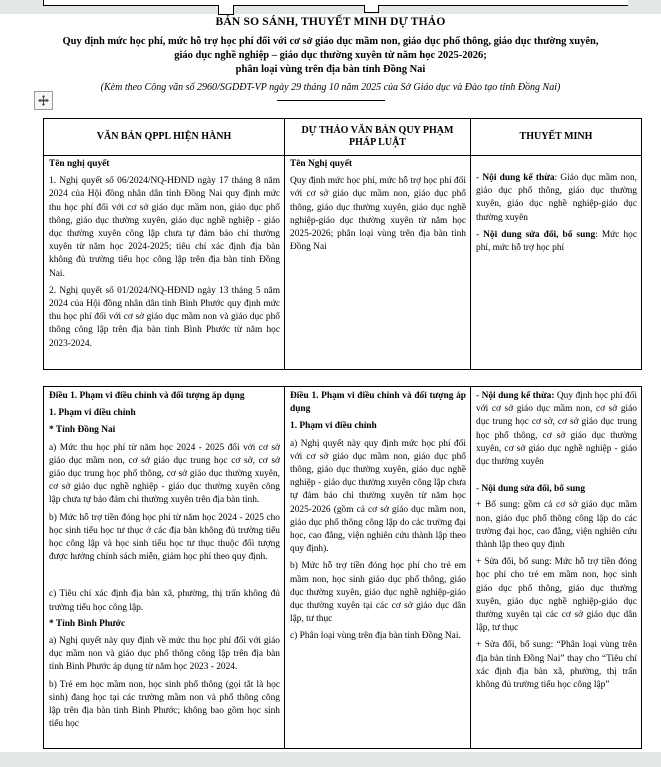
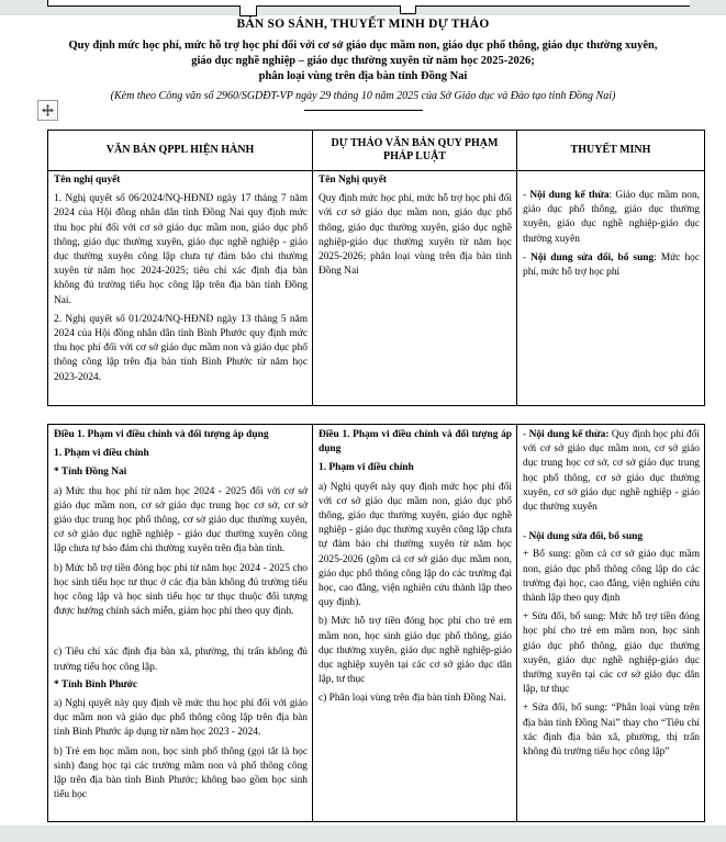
  BẢN SO SÁNH, THUYẾT MINH DỰ THẢO
  Quy định mức học phí, mức hỗ trợ học phí đối với cơ sở giáo dục mầm non, giáo dục phổ thông, giáo dục thường xuyên, giáo dục nghề nghiệp – giáo dục thường xuyên từ năm học 2025-2026;
  phân loại vùng trên địa bàn tỉnh Đồng Nai
  (Kèm theo Công văn số 2960/SGDĐT-VP ngày 29 tháng 10 năm 2025 của Sở Giáo dục và Đào tạo tỉnh Đồng Nai)
  VĂN BẢN QPPL HIỆN HÀNH
  DỰ THẢO VĂN BẢN QUY PHẠM PHÁP LUẬT
  THUYẾT MINH
  Tên nghị quyết
- 1. Nghị quyết số 06/2024/NQ-HĐND ngày 17 tháng 8 năm 2024 của Hội đồng nhân dân tỉnh Đồng Nai quy định mức thu học phí đối với cơ sở giáo dục mầm non, giáo dục phổ thông, giáo dục thường xuyên, giáo dục nghề nghiệp - giáo dục thường xuyên công lập chưa tự đảm bảo chi thường xuyên từ năm học 2024-2025; tiêu chí xác định địa bàn không đủ trường tiểu học công lập trên địa bàn tỉnh Đồng Nai.
+ 1. Nghị quyết số 06/2024/NQ-HĐND ngày 17 tháng 7 năm 2024 của Hội đồng nhân dân tỉnh Đồng Nai quy định mức thu học phí đối với cơ sở giáo dục mầm non, giáo dục phổ thông, giáo dục thường xuyên, giáo dục nghề nghiệp - giáo dục thường xuyên công lập chưa tự đảm bảo chi thường xuyên từ năm học 2024-2025; tiêu chí xác định địa bàn không đủ trường tiểu học công lập trên địa bàn tỉnh Đồng Nai.
  2. Nghị quyết số 01/2024/NQ-HĐND ngày 13 tháng 5 năm 2024 của Hội đồng nhân dân tỉnh Bình Phước quy định mức thu học phí đối với cơ sở giáo dục mầm non và giáo dục phổ thông công lập trên địa bàn tỉnh Bình Phước từ năm học 2023-2024.
  Tên Nghị quyết
  Quy định mức học phí, mức hỗ trợ học phí đối với cơ sở giáo dục mầm non, giáo dục phổ thông, giáo dục thường xuyên, giáo dục nghề nghiệp-giáo dục thường xuyên từ năm học 2025-2026; phân loại vùng trên địa bàn tỉnh Đồng Nai
  - Nội dung kế thừa: Giáo dục mầm non, giáo dục phổ thông, giáo dục thường xuyên, giáo dục nghề nghiệp-giáo dục thường xuyên
  - Nội dung sửa đổi, bổ sung: Mức học phí, mức hỗ trợ học phí
  Điều 1. Phạm vi điều chỉnh và đối tượng áp dụng
  1. Phạm vi điều chỉnh
  * Tỉnh Đồng Nai
  a) Mức thu học phí từ năm học 2024 - 2025 đối với cơ sở giáo dục mầm non, cơ sở giáo dục trung học cơ sở, cơ sở giáo dục trung học phổ thông, cơ sở giáo dục thường xuyên, cơ sở giáo dục nghề nghiệp - giáo dục thường xuyên công lập chưa tự bảo đảm chi thường xuyên trên địa bàn tỉnh.
  b) Mức hỗ trợ tiền đóng học phí từ năm học 2024 - 2025 cho học sinh tiểu học tư thục ở các địa bàn không đủ trường tiểu học công lập và học sinh tiểu học tư thục thuộc đối tượng được hưởng chính sách miễn, giảm học phí theo quy định.
  c) Tiêu chí xác định địa bàn xã, phường, thị trấn không đủ trường tiểu học công lập.
  * Tỉnh Bình Phước
  a) Nghị quyết này quy định về mức thu học phí đối với giáo dục mầm non và giáo dục phổ thông công lập trên địa bàn tỉnh Bình Phước áp dụng từ năm học 2023 - 2024.
  b) Trẻ em học mầm non, học sinh phổ thông (gọi tắt là học sinh) đang học tại các trường mầm non và phổ thông công lập trên địa bàn tỉnh Bình Phước; không bao gồm học sinh tiểu học
  Điều 1. Phạm vi điều chỉnh và đối tượng áp dụng
  1. Phạm vi điều chỉnh
  a) Nghị quyết này quy định mức học phí đối với cơ sở giáo dục mầm non, giáo dục phổ thông, giáo dục thường xuyên, giáo dục nghề nghiệp - giáo dục thường xuyên công lập chưa tự đảm bảo chi thường xuyên từ năm học 2025-2026 (gồm cả cơ sở giáo dục mầm non, giáo dục phổ thông công lập do các trường đại học, cao đẳng, viện nghiên cứu thành lập theo quy định).
- b) Mức hỗ trợ tiền đóng học phí cho trẻ em mầm non, học sinh giáo dục phổ thông, giáo dục thường xuyên, giáo dục nghề nghiệp-giáo dục thường xuyên tại các cơ sở giáo dục dân lập, tư thục
+ b) Mức hỗ trợ tiền đóng học phí cho trẻ em mầm non, học sinh giáo dục phổ thông, giáo dục thường xuyên, giáo dục nghề nghiệp-giáo dục nghiệp xuyên tại các cơ sở giáo dục dân lập, tư thục
  c) Phân loại vùng trên địa bàn tỉnh Đồng Nai.
  - Nội dung kế thừa: Quy định học phí đối với cơ sở giáo dục mầm non, cơ sở giáo dục trung học cơ sở, cơ sở giáo dục trung học phổ thông, cơ sở giáo dục thường xuyên, cơ sở giáo dục nghề nghiệp - giáo dục thường xuyên
  - Nội dung sửa đổi, bổ sung
  + Bổ sung: gồm cả cơ sở giáo dục mầm non, giáo dục phổ thông công lập do các trường đại học, cao đẳng, viện nghiên cứu thành lập theo quy định
  + Sửa đổi, bổ sung: Mức hỗ trợ tiền đóng học phí cho trẻ em mầm non, học sinh giáo dục phổ thông, giáo dục thường xuyên, giáo dục nghề nghiệp-giáo dục thường xuyên tại các cơ sở giáo dục dân lập, tư thục
  + Sửa đổi, bổ sung: “Phân loại vùng trên địa bàn tỉnh Đồng Nai” thay cho “Tiêu chí xác định địa bàn xã, phường, thị trấn không đủ trường tiểu học công lập”
